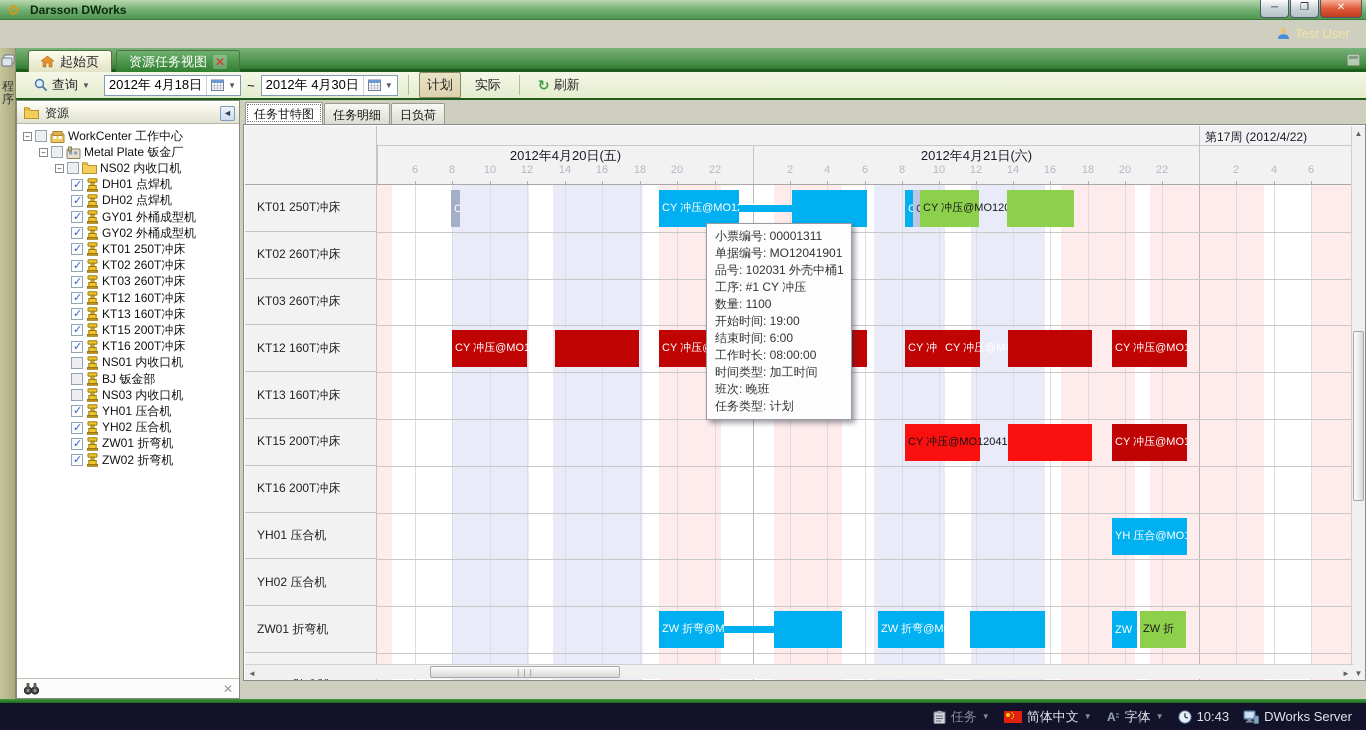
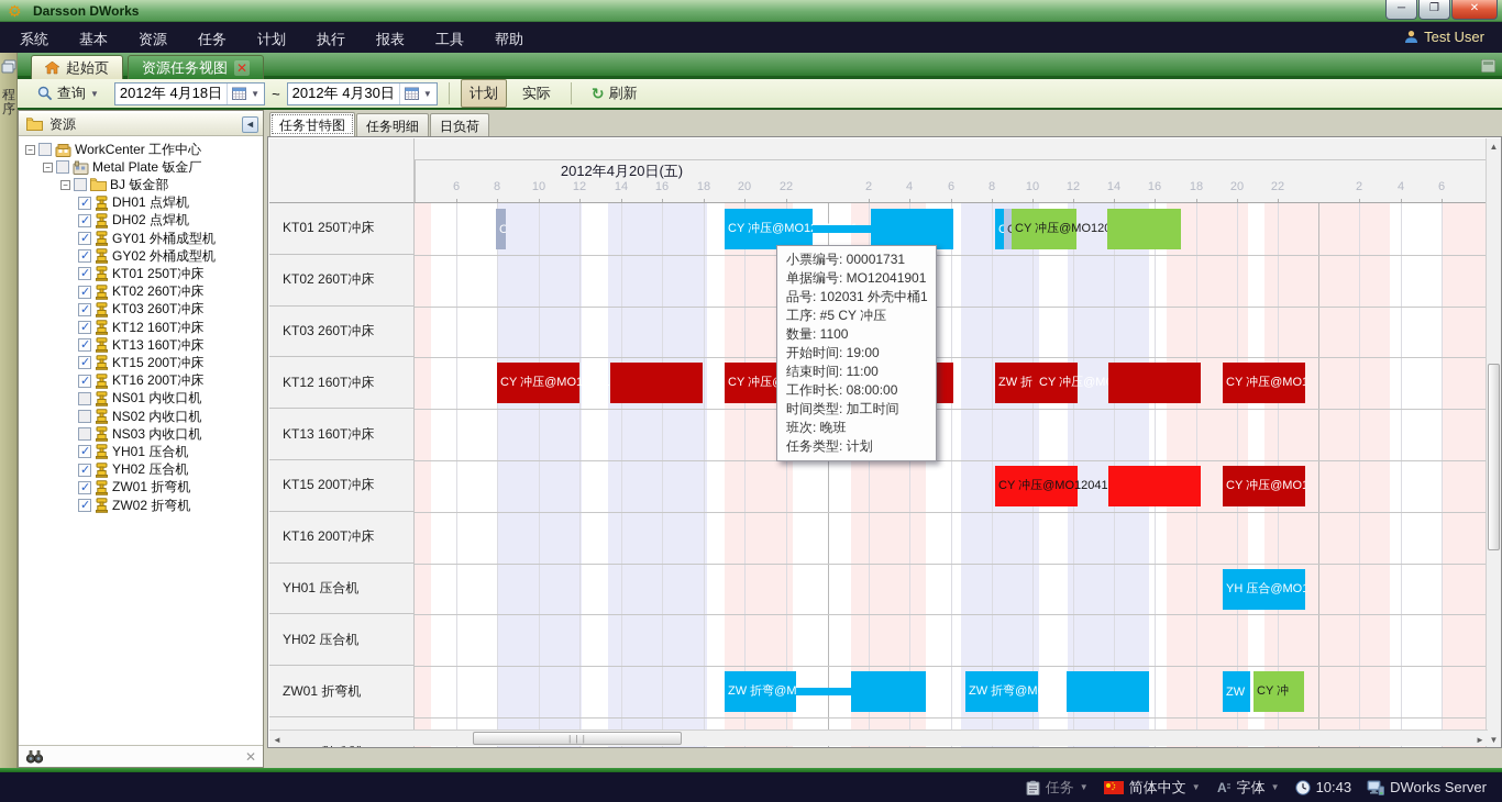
  ⚙
  Darsson DWorks
  ─
  ❐
  ✕
+ 系统 基本 资源 任务 计划 执行 报表 工具 帮助
  Test User
  程序
  起始页
  资源任务视图
  ✕
  查询
  ▼
  2012年 4月18日
  ▼
  ~
  2012年 4月30日
  ▼
  计划
  实际
  ↻
  刷新
  资源
  ◄
  −
  WorkCenter 工作中心
  −
  Metal Plate 钣金厂
  −
- NS02 内收口机
+ BJ 钣金部
  DH01 点焊机
  DH02 点焊机
  GY01 外桶成型机
  GY02 外桶成型机
  KT01 250T冲床
  KT02 260T冲床
  KT03 260T冲床
  KT12 160T冲床
  KT13 160T冲床
  KT15 200T冲床
  KT16 200T冲床
  NS01 内收口机
- BJ 钣金部
+ NS02 内收口机
  NS03 内收口机
  YH01 压合机
  YH02 压合机
  ZW01 折弯机
  ZW02 折弯机
  ✕
  任务甘特图 任务明细 日负荷
  2012年4月20日(五)
- 2012年4月21日(六)
- 第17周 (2012/4/22)
  6
  8
  10
  12
  14
  16
  18
  20
  22
  2
  4
  6
  8
  10
  12
  14
  16
  18
  20
  22
  2
  4
  6
  KT01 250T冲床
  KT02 260T冲床
  KT03 260T冲床
  KT12 160T冲床
  KT13 160T冲床
  KT15 200T冲床
  KT16 200T冲床
  YH01 压合机
  YH02 压合机
  ZW01 折弯机
  C
  C
  CY 冲压@MO12041
- CY 冲
+ ZW 折
  CY 冲压@MO
  CY 冲压@MO12041
  CY 冲压@MO
  YH 压合@MO
  ZW
- ZW 折
+ CY 冲
  ▲
  ▼
  ◄
  | | |
  ►
- 小票编号: 00001311
+ 小票编号: 00001731
  单据编号: MO12041901
  品号: 102031 外壳中桶1
- 工序: #1 CY 冲压
+ 工序: #5 CY 冲压
  数量: 1100
  开始时间: 19:00
- 结束时间: 6:00
+ 结束时间: 11:00
  工作时长: 08:00:00
  时间类型: 加工时间
  班次: 晚班
  任务类型: 计划
  任务
  ▼
  简体中文
  ▼
  A
  字体
  ▼
  10:43
  DWorks Server
